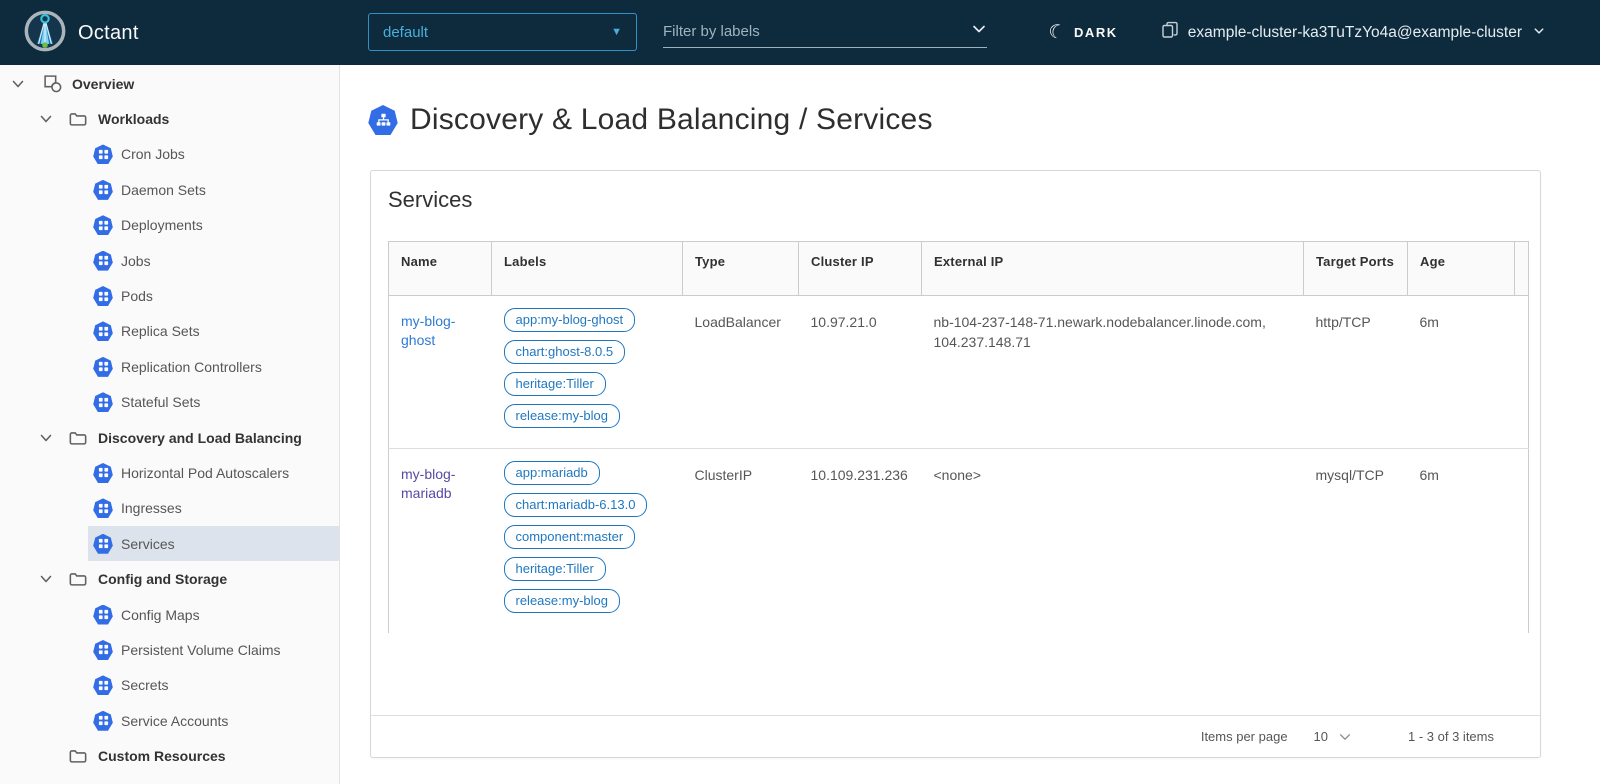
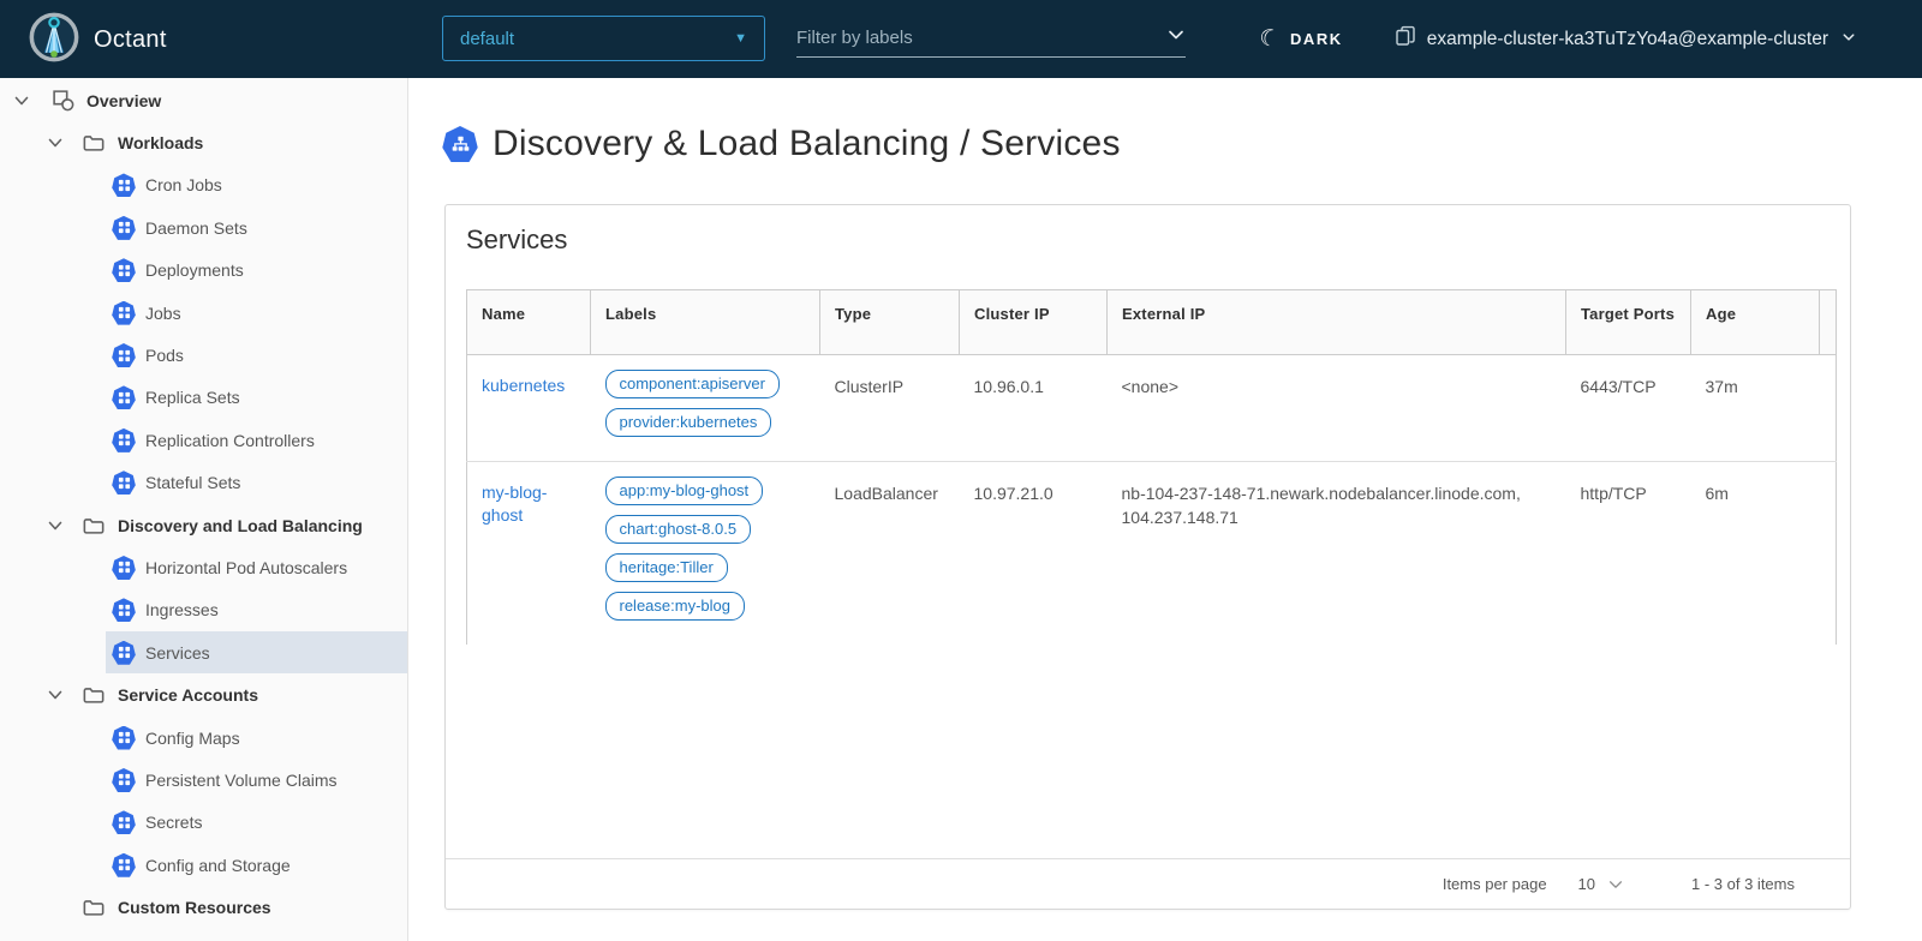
  Octant
  default
  ▼
  Filter by labels
  DARK
  example-cluster-ka3TuTzYo4a@example-cluster
  Overview
  Workloads
  Cron Jobs
  Daemon Sets
  Deployments
  Jobs
  Pods
  Replica Sets
  Replication Controllers
  Stateful Sets
  Discovery and Load Balancing
  Horizontal Pod Autoscalers
  Ingresses
  Services
- Config and Storage
+ Service Accounts
  Config Maps
  Persistent Volume Claims
  Secrets
- Service Accounts
+ Config and Storage
  Custom Resources
  Discovery & Load Balancing / Services
  Services
  Name	Labels	Type	Cluster IP	External IP	Target Ports	Age
+ kubernetes	component:apiserverprovider:kubernetes	ClusterIP	10.96.0.1	<none>	6443/TCP	37m
  my-blog-ghost	app:my-blog-ghostchart:ghost-8.0.5heritage:Tillerrelease:my-blog	LoadBalancer	10.97.21.0	nb-104-237-148-71.newark.nodebalancer.linode.com, 104.237.148.71	http/TCP	6m
- my-blog-mariadb	app:mariadbchart:mariadb-6.13.0component:masterheritage:Tillerrelease:my-blog	ClusterIP	10.109.231.236	<none>	mysql/TCP	6m
  Items per page
  10
  1 - 3 of 3 items
